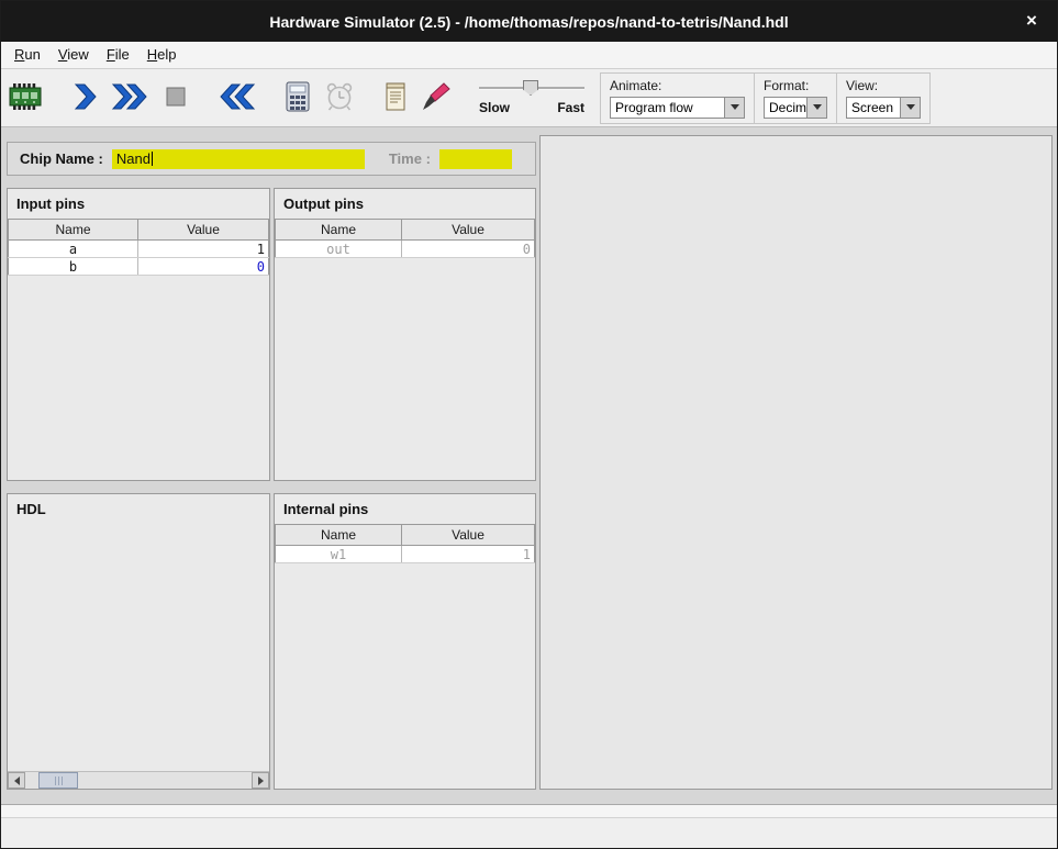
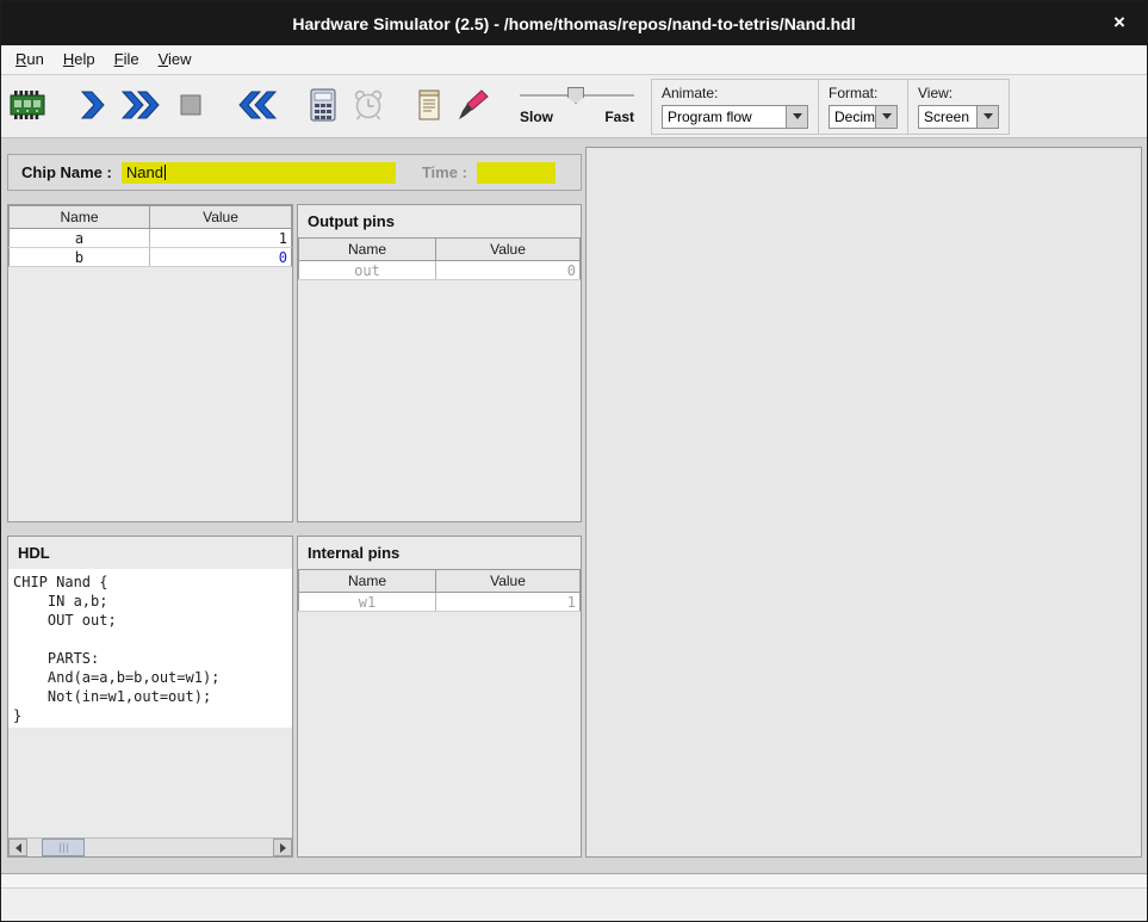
  Hardware Simulator (2.5) - /home/thomas/repos/nand-to-tetris/Nand.hdl
  ×
  Run
- View
+ Help
  File
- Help
+ View
  Slow
  Fast
  Animate:
  Program flow
  Format:
  Decim
  View:
  Screen
  Chip Name :
  Nand
  Time :
- Input pins
  Name	Value
  a	1
  b	0
  Output pins
  Name	Value
  out	0
  HDL
+ CHIP Nand {
+ IN a,b;
+ OUT out;
+ PARTS:
+ And(a=a,b=b,out=w1);
+ Not(in=w1,out=out);
+ }
  Internal pins
  Name	Value
  w1	1
